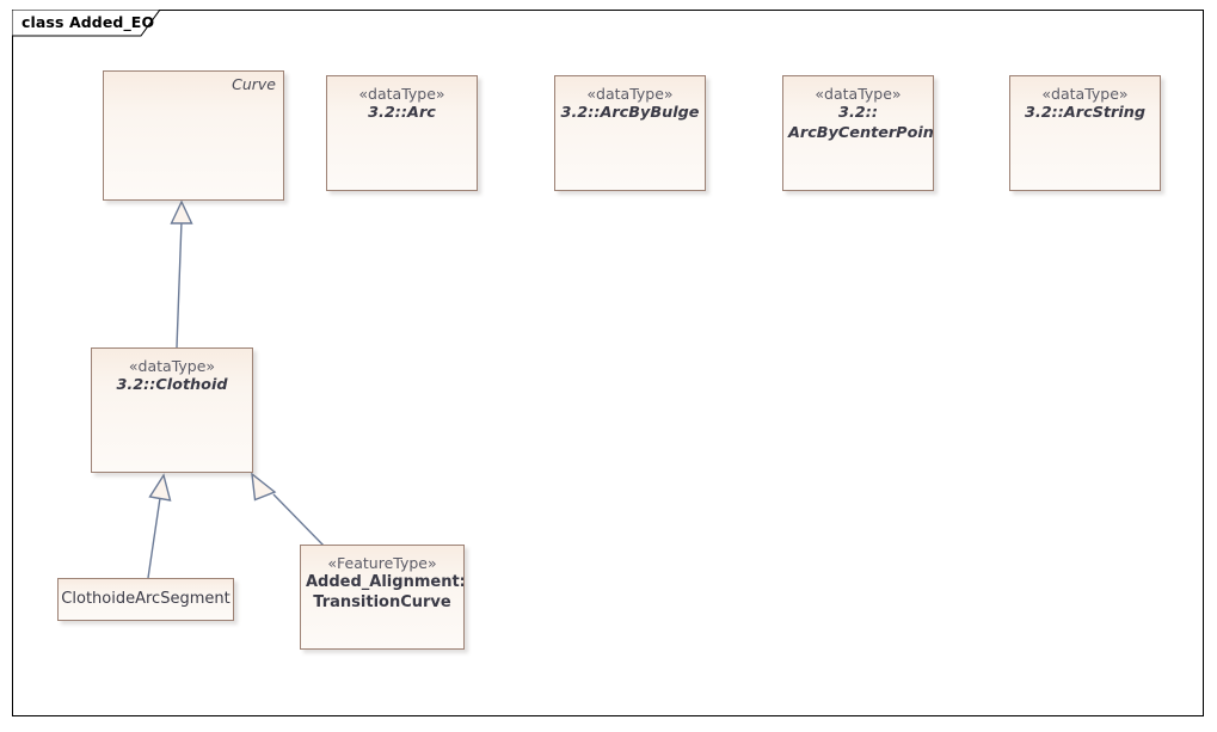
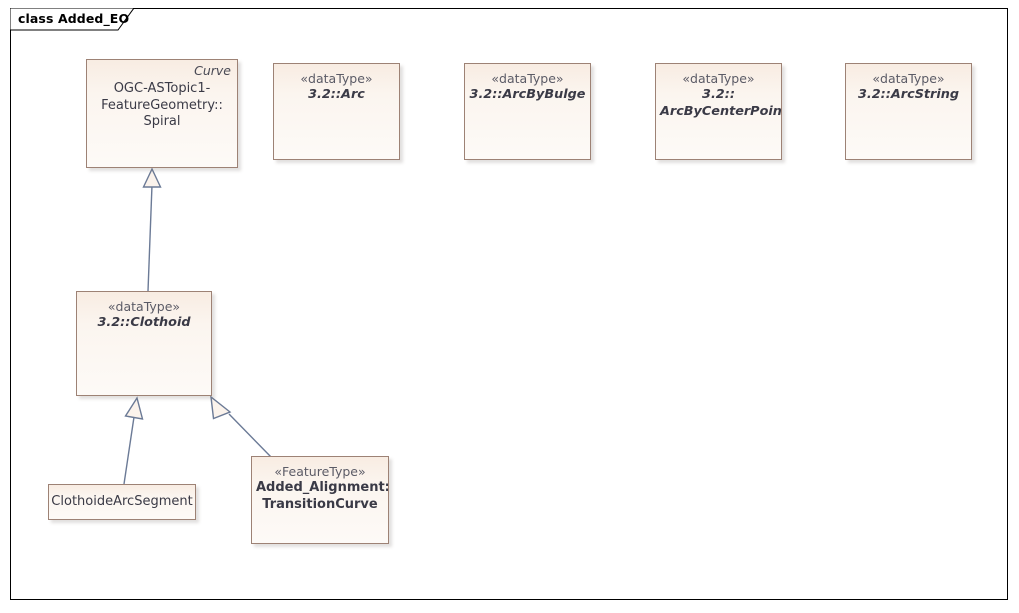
  class Added_EO
  Curve
+ OGC-ASTopic1-
+ FeatureGeometry::
+ Spiral
  «dataType»
  3.2::Arc
  «dataType»
  3.2::ArcByBulge
  «dataType»
  3.2::
  ArcByCenterPoin
  «dataType»
  3.2::ArcString
  «dataType»
  3.2::Clothoid
  ClothoideArcSegment
  «FeatureType»
  Added_Alignment:
  TransitionCurve
